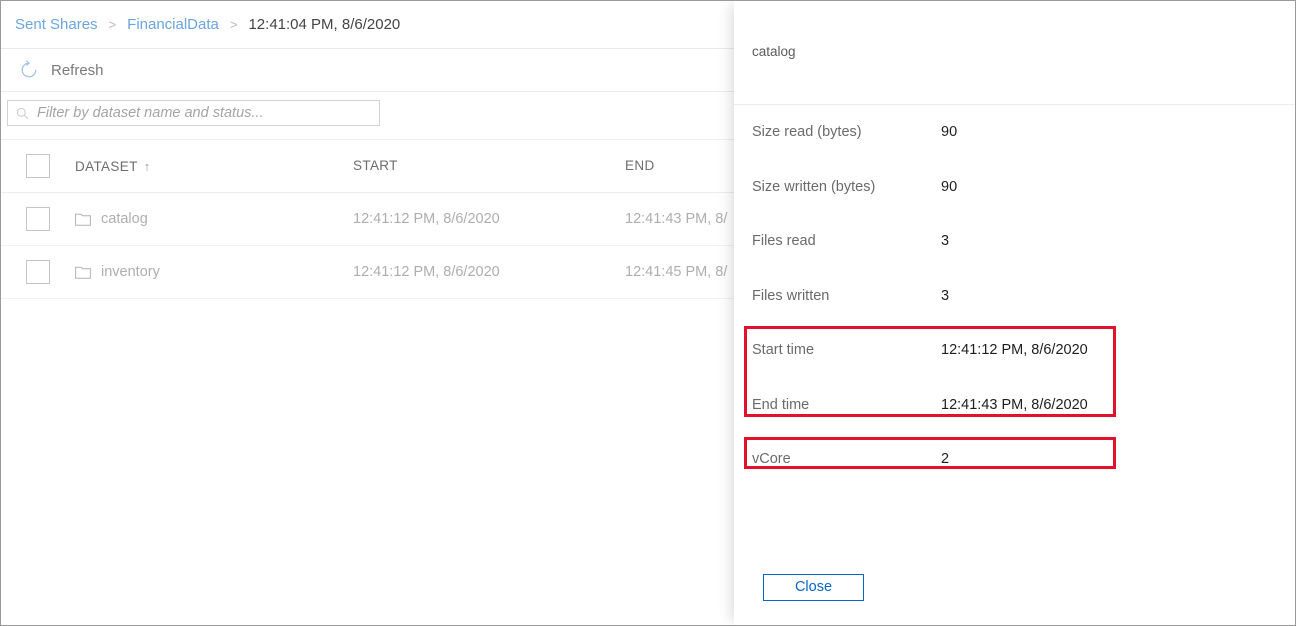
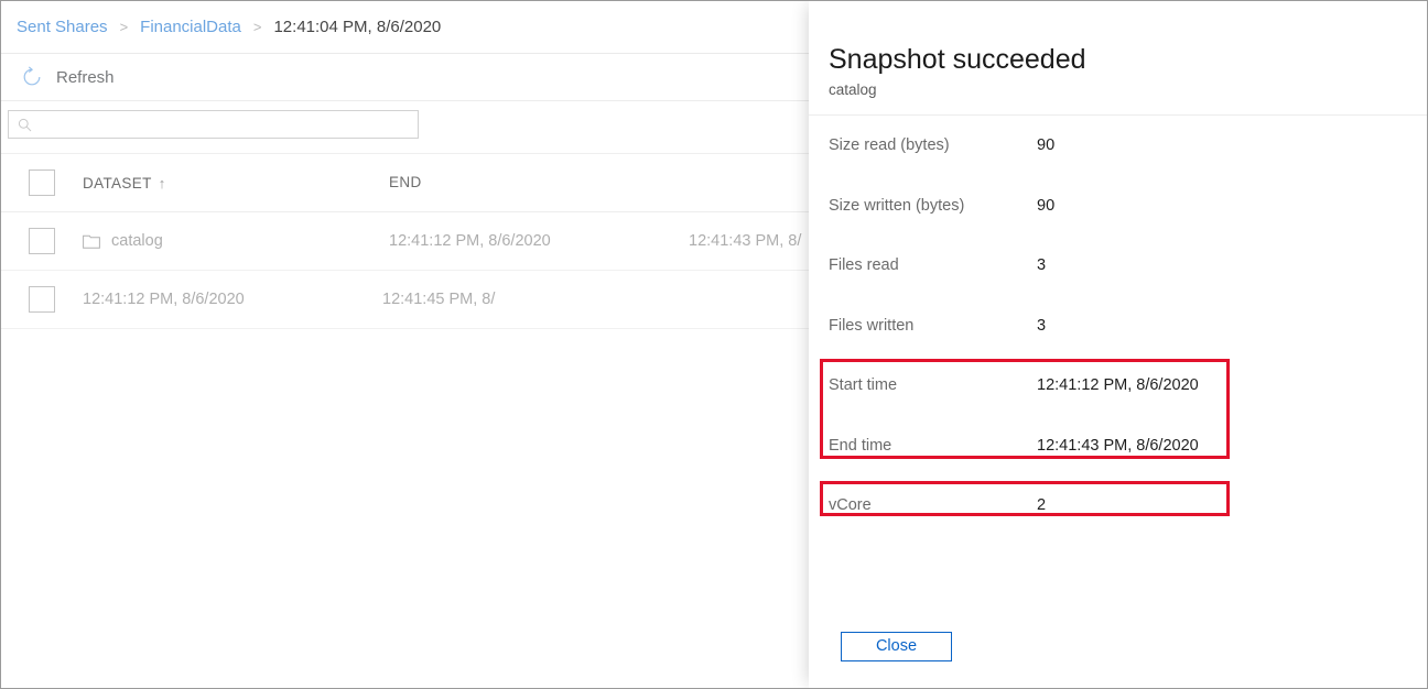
  Sent Shares
  >
  FinancialData
  >
  12:41:04 PM, 8/6/2020
  Refresh
- Filter by dataset name and status...
  DATASET
  ↑
- START
  END
  catalog
  12:41:12 PM, 8/6/2020
  12:41:43 PM, 8/
- inventory
  12:41:12 PM, 8/6/2020
  12:41:45 PM, 8/
+ Snapshot succeeded
  catalog
  Size read (bytes)
  90
  Size written (bytes)
  90
  Files read
  3
  Files written
  3
  Start time
  12:41:12 PM, 8/6/2020
  End time
  12:41:43 PM, 8/6/2020
  vCore
  2
  Close
